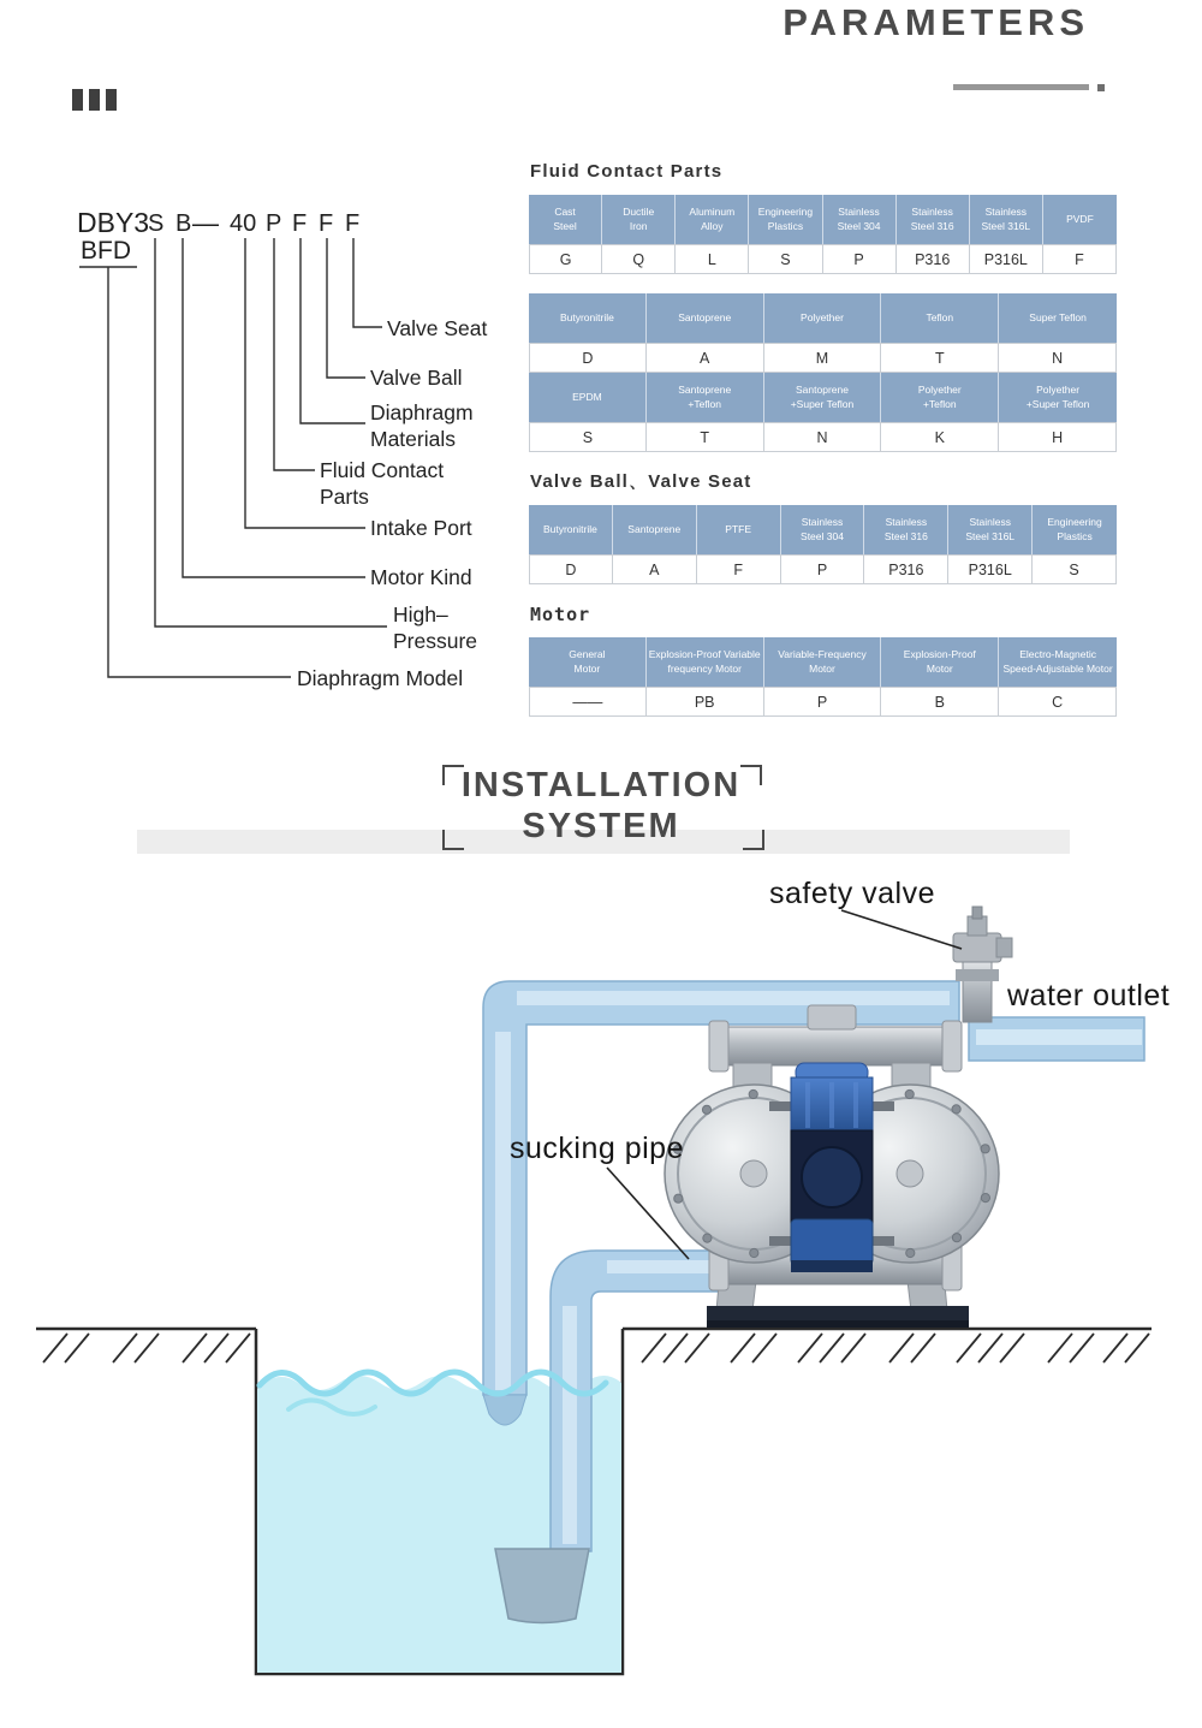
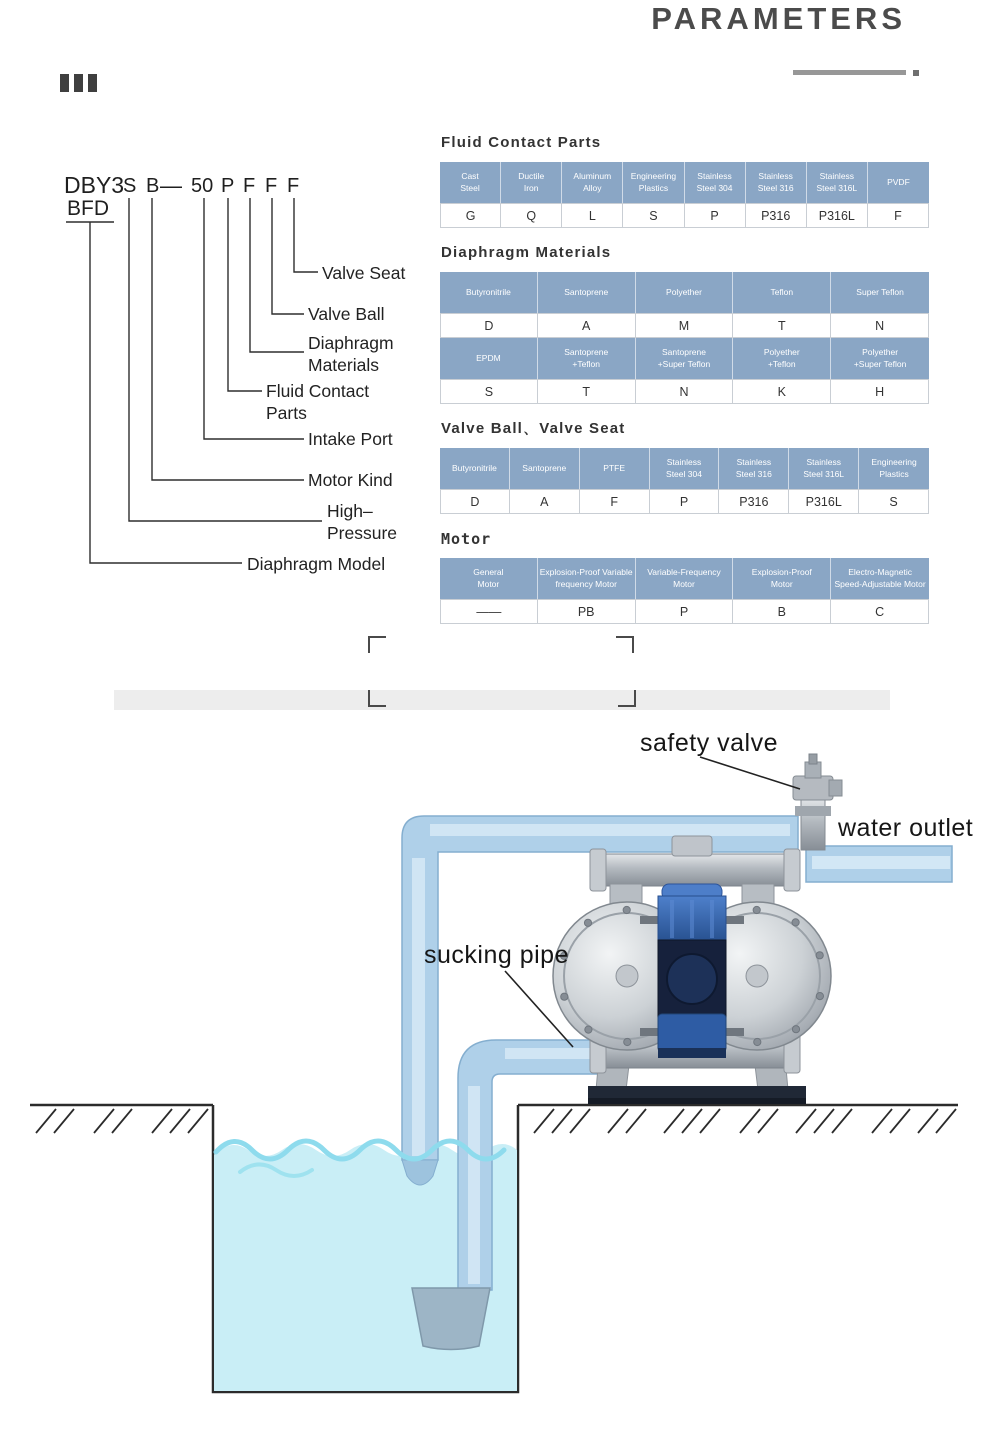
  PARAMETERS
  DBY3
  S
  B
  —
- 40
+ 50
  P
  F
  F
  F
  BFD
  Valve Seat
  Valve Ball
  Diaphragm
  Materials
  Fluid Contact
  Parts
  Intake Port
  Motor Kind
  High–
  Pressure
  Diaphragm Model
  Fluid Contact Parts
  Cast
  Steel
  Ductile
  Iron
  Aluminum
  Alloy
  Engineering
  Plastics
  Stainless
  Steel 304
  Stainless
  Steel 316
  Stainless
  Steel 316L
  PVDF
  G
  Q
  L
  S
  P
  P316
  P316L
  F
+ Diaphragm Materials
  Butyronitrile
  Santoprene
  Polyether
  Teflon
  Super Teflon
  D
  A
  M
  T
  N
  EPDM
  Santoprene
  +Teflon
  Santoprene
  +Super Teflon
  Polyether
  +Teflon
  Polyether
  +Super Teflon
  S
  T
  N
  K
  H
  Valve Ball、Valve Seat
  Butyronitrile
  Santoprene
  PTFE
  Stainless
  Steel 304
  Stainless
  Steel 316
  Stainless
  Steel 316L
  Engineering
  Plastics
  D
  A
  F
  P
  P316
  P316L
  S
  Motor
  General
  Motor
  Explosion-Proof Variable
  frequency Motor
  Variable-Frequency
  Motor
  Explosion-Proof
  Motor
  Electro-Magnetic
  Speed-Adjustable Motor
  ——
  PB
  P
  B
  C
- INSTALLATION
- SYSTEM
  safety valve
  water outlet
  sucking pipe
